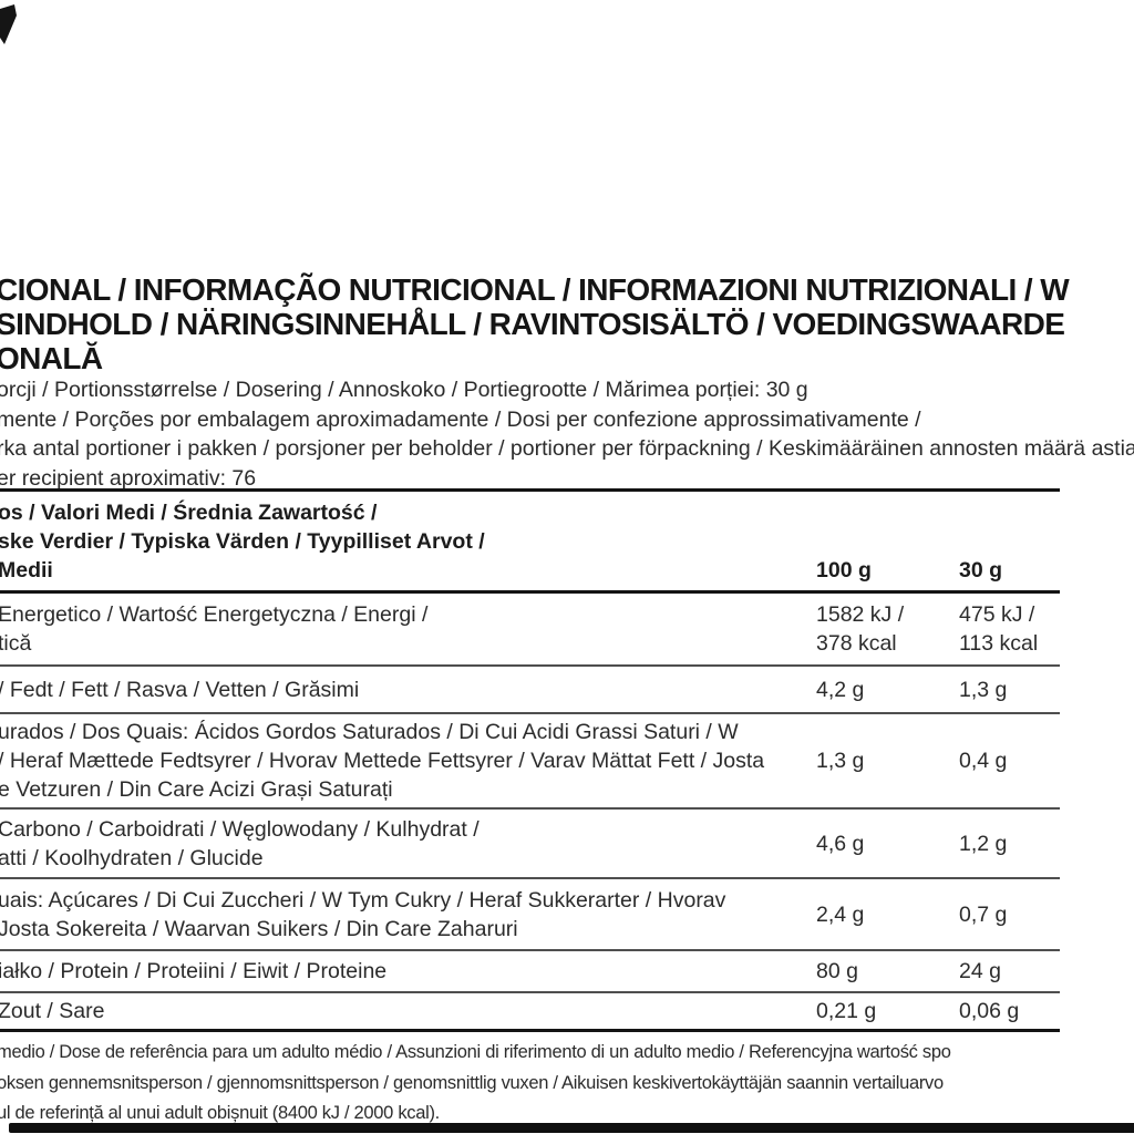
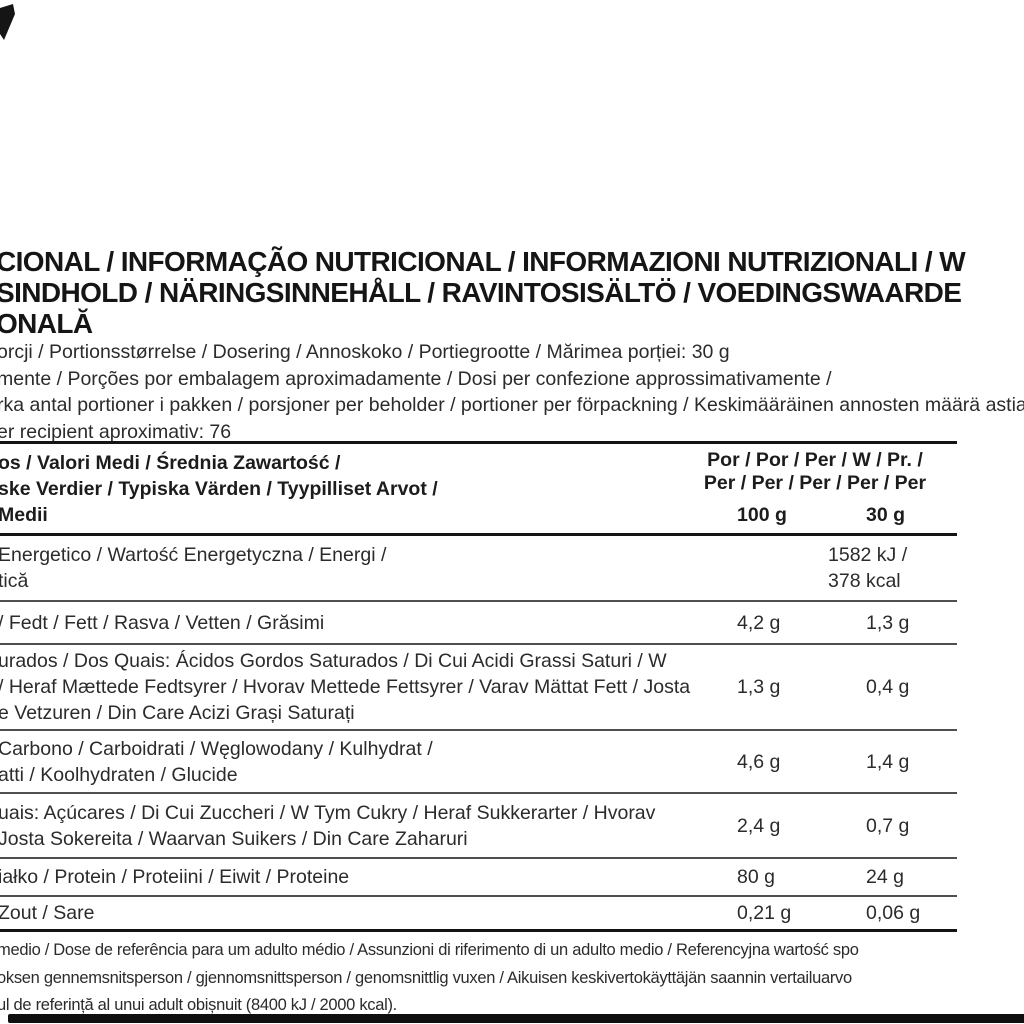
  CIONAL / INFORMAÇÃO NUTRICIONAL / INFORMAZIONI NUTRIZIONALI / W
  SINDHOLD / NÄRINGSINNEHÅLL / RAVINTOSISÄLTÖ / VOEDINGSWAARDE
  ONALĂ
  orcji / Portionsstørrelse / Dosering / Annoskoko / Portiegrootte / Mărimea porției: 30 g
  mente / Porções por embalagem aproximadamente / Dosi per confezione approssimativamente /
  rka antal portioner i pakken / porsjoner per beholder / portioner per förpackning / Keskimääräinen annosten määrä astia
  er recipient aproximativ: 76
  os / Valori Medi / Średnia Zawartość /
  ske Verdier / Typiska Värden / Tyypilliset Arvot /
  Medii
+ Por / Por / Per / W / Pr. /
+ Per / Per / Per / Per / Per
  100 g
  30 g
  Energetico / Wartość Energetyczna / Energi /
  tică
  1582 kJ /
  378 kcal
- 475 kJ /
- 113 kcal
  / Fedt / Fett / Rasva / Vetten / Grăsimi
  4,2 g
  1,3 g
  urados / Dos Quais: Ácidos Gordos Saturados / Di Cui Acidi Grassi Saturi / W
  / Heraf Mættede Fedtsyrer / Hvorav Mettede Fettsyrer / Varav Mättat Fett / Josta
  e Vetzuren / Din Care Acizi Grași Saturați
  1,3 g
  0,4 g
  Carbono / Carboidrati / Węglowodany / Kulhydrat /
  atti / Koolhydraten / Glucide
  4,6 g
- 1,2 g
+ 1,4 g
  uais: Açúcares / Di Cui Zuccheri / W Tym Cukry / Heraf Sukkerarter / Hvorav
  Josta Sokereita / Waarvan Suikers / Din Care Zaharuri
  2,4 g
  0,7 g
  iałko / Protein / Proteiini / Eiwit / Proteine
  80 g
  24 g
  Zout / Sare
  0,21 g
  0,06 g
  medio / Dose de referência para um adulto médio / Assunzioni di riferimento di un adulto medio / Referencyjna wartość spo
  oksen gennemsnitsperson / gjennomsnittsperson / genomsnittlig vuxen / Aikuisen keskivertokäyttäjän saannin vertailuarvo
  ul de referință al unui adult obișnuit (8400 kJ / 2000 kcal).
